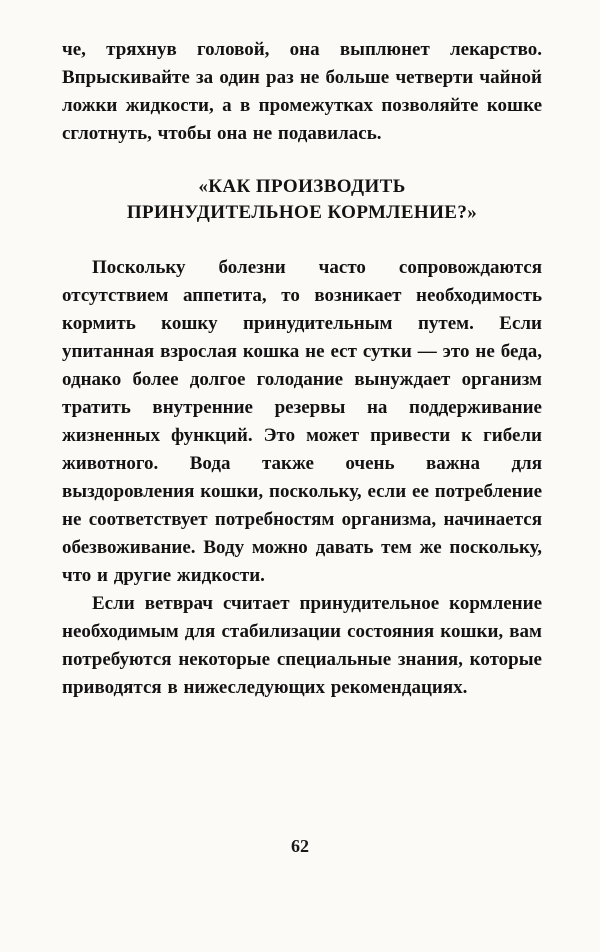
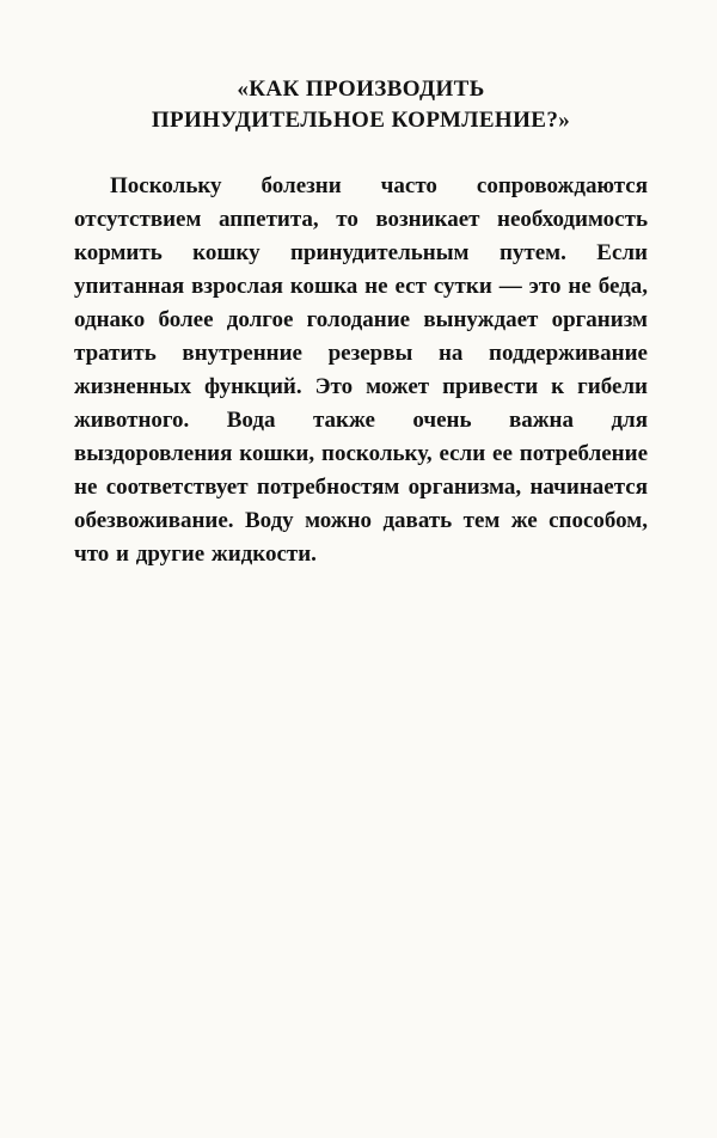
- че, тряхнув головой, она выплюнет лекарство. Впрыскивайте за один раз не больше четверти чайной ложки жидкости, а в промежутках позволяйте кошке сглотнуть, чтобы она не подавилась.
  «КАК ПРОИЗВОДИТЬ
  ПРИНУДИТЕЛЬНОЕ КОРМЛЕНИЕ?»
- Поскольку болезни часто сопровождаются отсутствием аппетита, то возникает необходимость кормить кошку принудительным путем. Если упитанная взрослая кошка не ест сутки — это не беда, однако более долгое голодание вынуждает организм тратить внутренние резервы на поддерживание жизненных функций. Это может привести к гибели животного. Вода также очень важна для выздоровления кошки, поскольку, если ее потребление не соответствует потребностям организма, начинается обезвоживание. Воду можно давать тем же поскольку, что и другие жидкости.
+ Поскольку болезни часто сопровождаются отсутствием аппетита, то возникает необходимость кормить кошку принудительным путем. Если упитанная взрослая кошка не ест сутки — это не беда, однако более долгое голодание вынуждает организм тратить внутренние резервы на поддерживание жизненных функций. Это может привести к гибели животного. Вода также очень важна для выздоровления кошки, поскольку, если ее потребление не соответствует потребностям организма, начинается обезвоживание. Воду можно давать тем же способом, что и другие жидкости.
- Если ветврач считает принудительное кормление необходимым для стабилизации состояния кошки, вам потребуются некоторые специальные знания, которые приводятся в нижеследующих рекомендациях.
- 62
